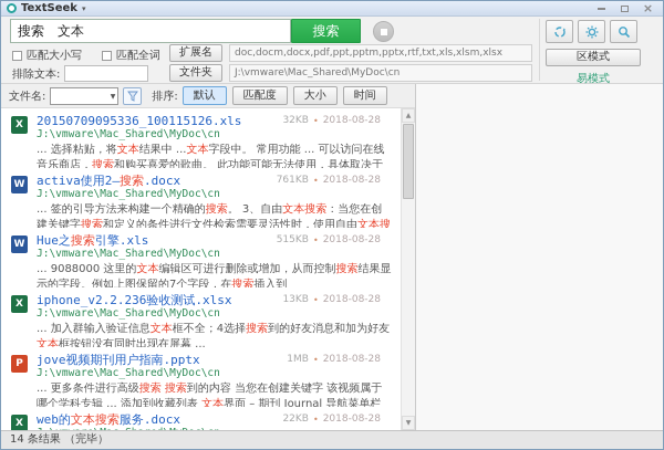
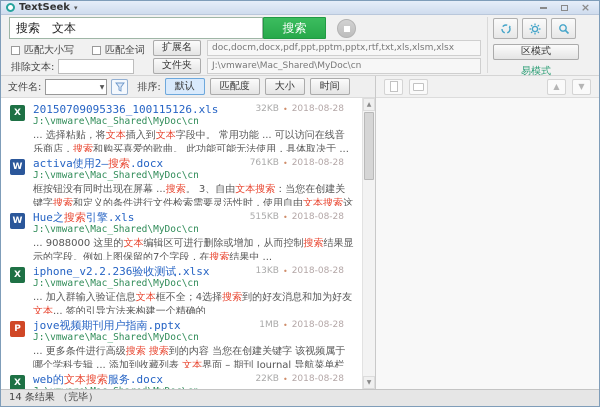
  TextSeek
  ▾
  ×
  搜索 文本
  搜索
  匹配大小写
  匹配全词
  排除文本:
  扩展名
  doc,docm,docx,pdf,ppt,pptm,pptx,rtf,txt,xls,xlsm,xlsx
  文件夹
  J:\vmware\Mac_Shared\MyDoc\cn
  区模式
  易模式
  文件名:
  排序:
  默认
  匹配度
  大小
  时间
  X
  20150709095336_100115126.xls
  32KB
  •
  2018-08-28
  J:\vmware\Mac_Shared\MyDoc\cn
- ... 选择粘贴，将文本结果中 ...文本字段中。 常用功能 ... 可以访问在线音乐商店，搜索和购买喜爱的歌曲。 此功能可能无法使用，具体取决于
+ ... 选择粘贴，将文本插入到文本字段中。 常用功能 ... 可以访问在线音乐商店，搜索和购买喜爱的歌曲。 此功能可能无法使用，具体取决于 ...
  W
  activa使用2—搜索.docx
  761KB
  •
  2018-08-28
  J:\vmware\Mac_Shared\MyDoc\cn
- ... 签的引导方法来构建一个精确的搜索。 3、自由文本搜索：当您在创建关键字搜索和定义的条件进行文件检索需要灵活性时，使用自由文本搜
+ 框按钮没有同时出现在屏幕 ...搜索。 3、自由文本搜索：当您在创建关键字搜索和定义的条件进行文件检索需要灵活性时，使用自由文本搜索这
  W
  Hue之搜索引擎.xls
  515KB
  •
  2018-08-28
  J:\vmware\Mac_Shared\MyDoc\cn
- ... 9088000 这里的文本编辑区可进行删除或增加，从而控制搜索结果显示的字段。例如上图保留的7个字段，在搜索插入到
+ ... 9088000 这里的文本编辑区可进行删除或增加，从而控制搜索结果显示的字段。例如上图保留的7个字段，在搜索结果中 ...
  X
  iphone_v2.2.236验收测试.xlsx
  13KB
  •
  2018-08-28
  J:\vmware\Mac_Shared\MyDoc\cn
- ... 加入群输入验证信息文本框不全；4选择搜索到的好友消息和加为好友文本框按钮没有同时出现在屏幕 ...
+ ... 加入群输入验证信息文本框不全；4选择搜索到的好友消息和加为好友文本... 签的引导方法来构建一个精确的
  P
  jove视频期刊用户指南.pptx
  1MB
  •
  2018-08-28
  J:\vmware\Mac_Shared\MyDoc\cn
  ... 更多条件进行高级搜索 搜索到的内容 当您在创建关键字 该视频属于哪个学科专辑 ... 添加到收藏列表 文本界面 – 期刊 Journal 导航菜单栏
  X
  web的文本搜索服务.docx
  22KB
  •
  2018-08-28
+ ▲
+ ▼
  14 条结果 （完毕）
